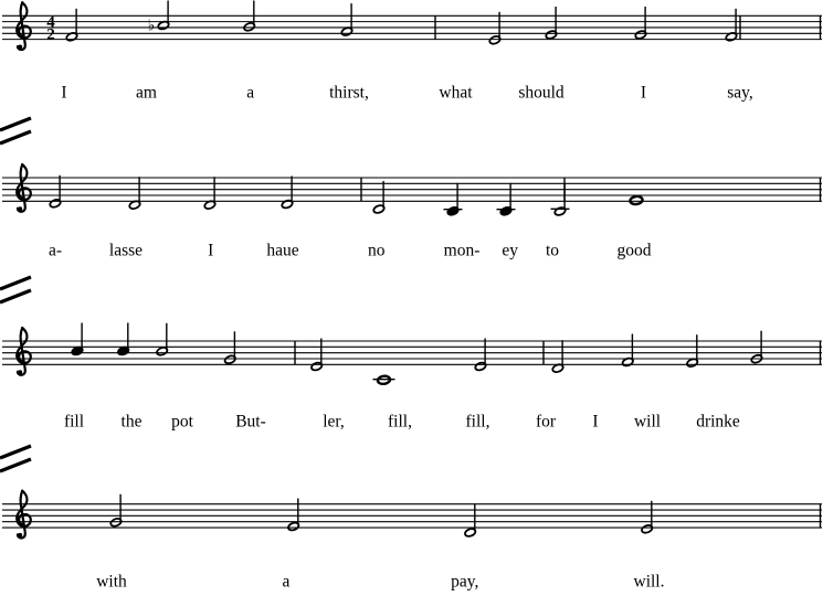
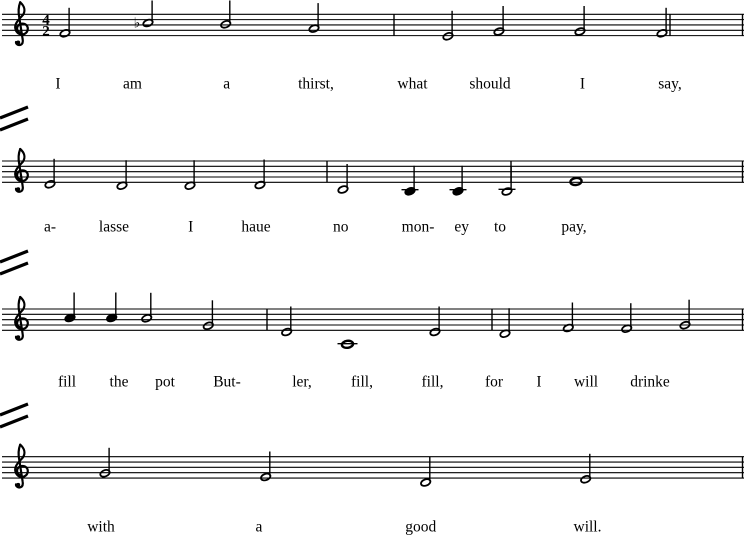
  4
  2
  I
  ♭
  am
  a
  thirst,
  what
  should
  I
  say,
  a-
  lasse
  I
  haue
  no
  mon-
  ey
  to
- good
+ pay,
  fill
  the
  pot
  But-
  ler,
  fill,
  fill,
  for
  I
  will
  drinke
  with
  a
- pay,
+ good
  will.
